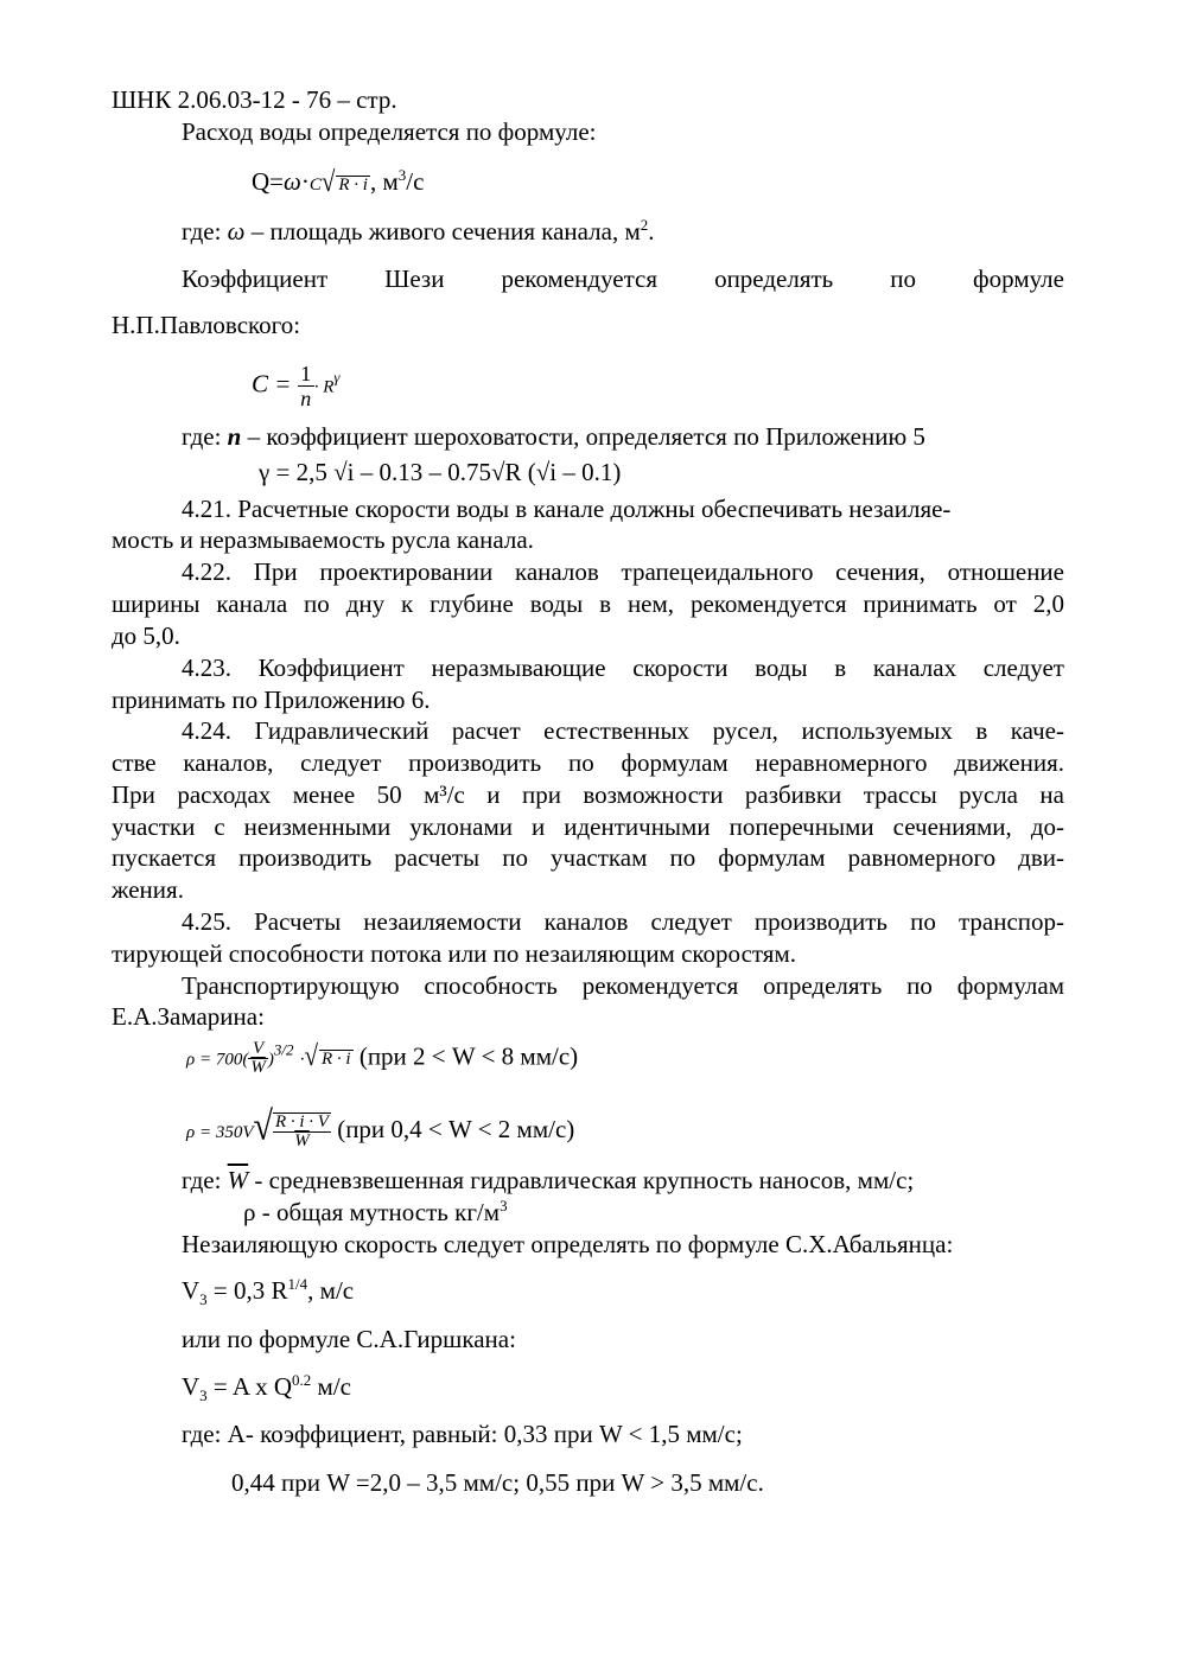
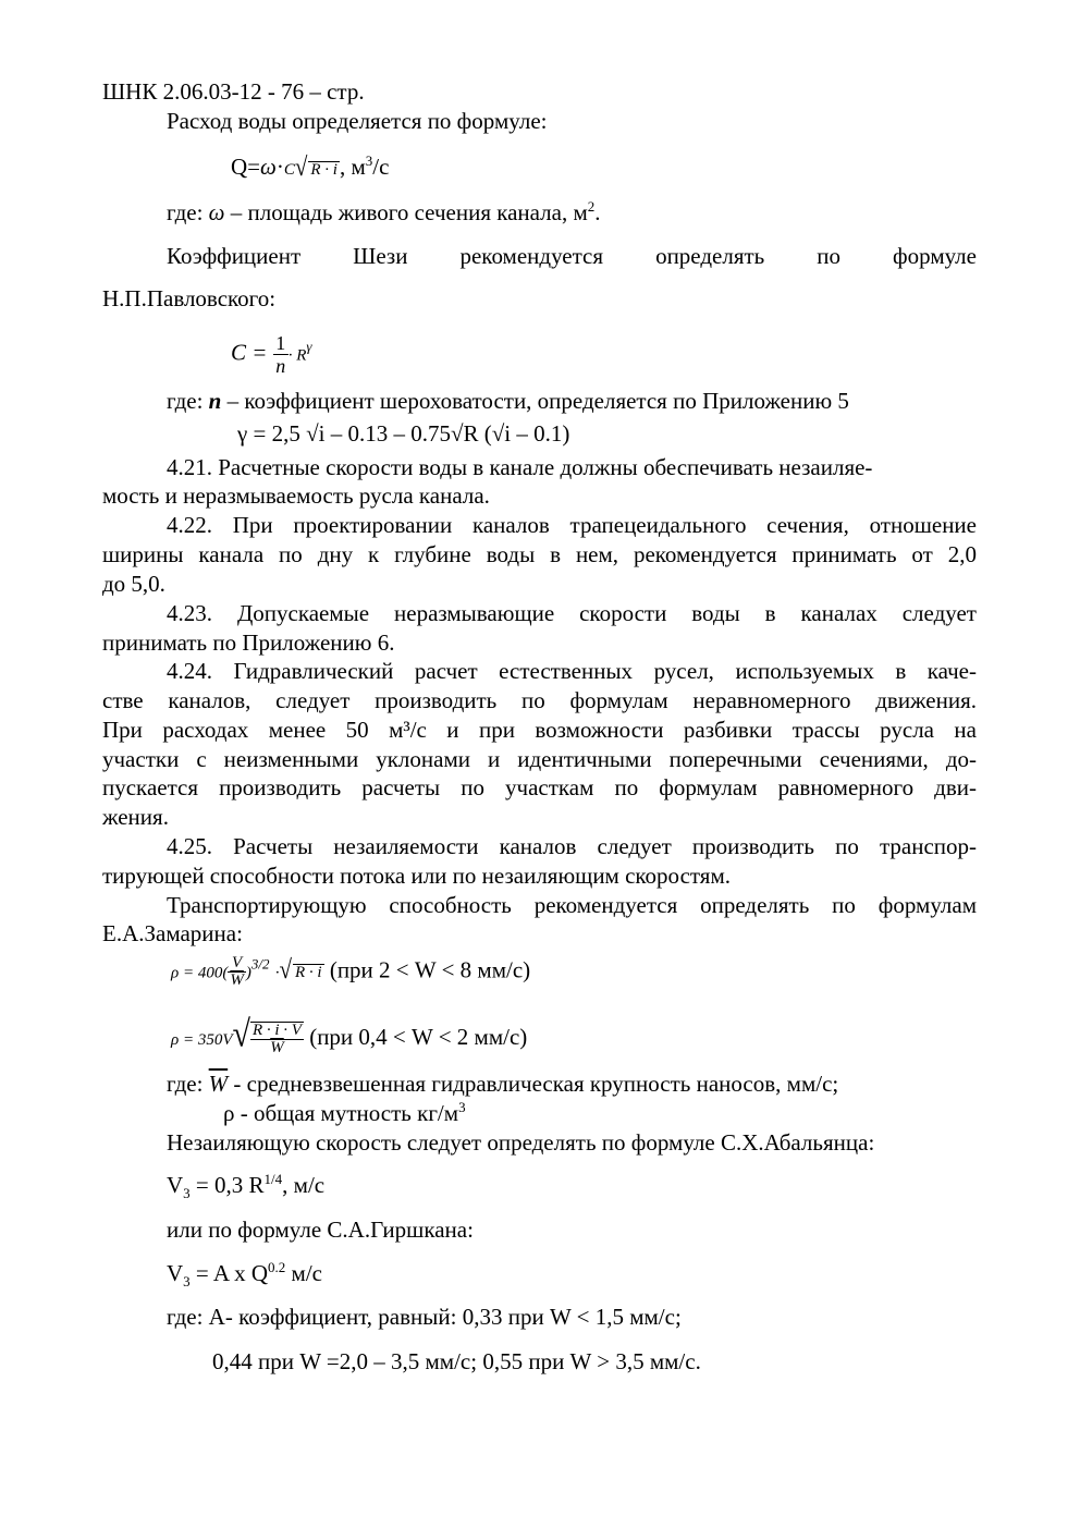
  ШНК 2.06.03-12 - 76 – стр.
  Расход воды определяется по формуле:
  Q=ω·C√ R · i , м3/с
  где: ω – площадь живого сечения канала, м2.
  Коэффициент
  Шези
  рекомендуется
  определять
  по
  формуле
  Н.П.Павловского:
  C =
  1
  n
  · Rγ
  где: n – коэффициент шероховатости, определяется по Приложению 5
  γ = 2,5 √i – 0.13 – 0.75√R (√i – 0.1)
  4.21. Расчетные скорости воды в канале должны обеспечивать незаиляе-
  мость и неразмываемость русла канала.
  4.22. При проектировании каналов трапецеидального сечения, отношение
  ширины канала по дну к глубине воды в нем, рекомендуется принимать от 2,0
  до 5,0.
- 4.23. Коэффициент неразмывающие скорости воды в каналах следует
+ 4.23. Допускаемые неразмывающие скорости воды в каналах следует
  принимать по Приложению 6.
  4.24. Гидравлический расчет естественных русел, используемых в каче-
  стве каналов, следует производить по формулам неравномерного движения.
  При расходах менее 50 м³/с и при возможности разбивки трассы русла на
  участки с неизменными уклонами и идентичными поперечными сечениями, до-
  пускается производить расчеты по участкам по формулам равномерного дви-
  жения.
  4.25. Расчеты незаиляемости каналов следует производить по транспор-
  тирующей способности потока или по незаиляющим скоростям.
  Транспортирующую способность рекомендуется определять по формулам
  Е.А.Замарина:
- ρ = 700(
+ ρ = 400(
  V
  W
  )3/2 ·√ R · i (при 2 < W < 8 мм/с)
  ρ = 350V√
  R · i · V
  W
  (при 0,4 < W < 2 мм/с)
  где: W - средневзвешенная гидравлическая крупность наносов, мм/с;
  ρ - общая мутность кг/м3
  Незаиляющую скорость следует определять по формуле С.Х.Абальянца:
  V3 = 0,3 R1/4, м/с
  или по формуле С.А.Гиршкана:
  V3 = A x Q0.2 м/с
  где: А- коэффициент, равный: 0,33 при W < 1,5 мм/с;
  0,44 при W =2,0 – 3,5 мм/с; 0,55 при W > 3,5 мм/с.
